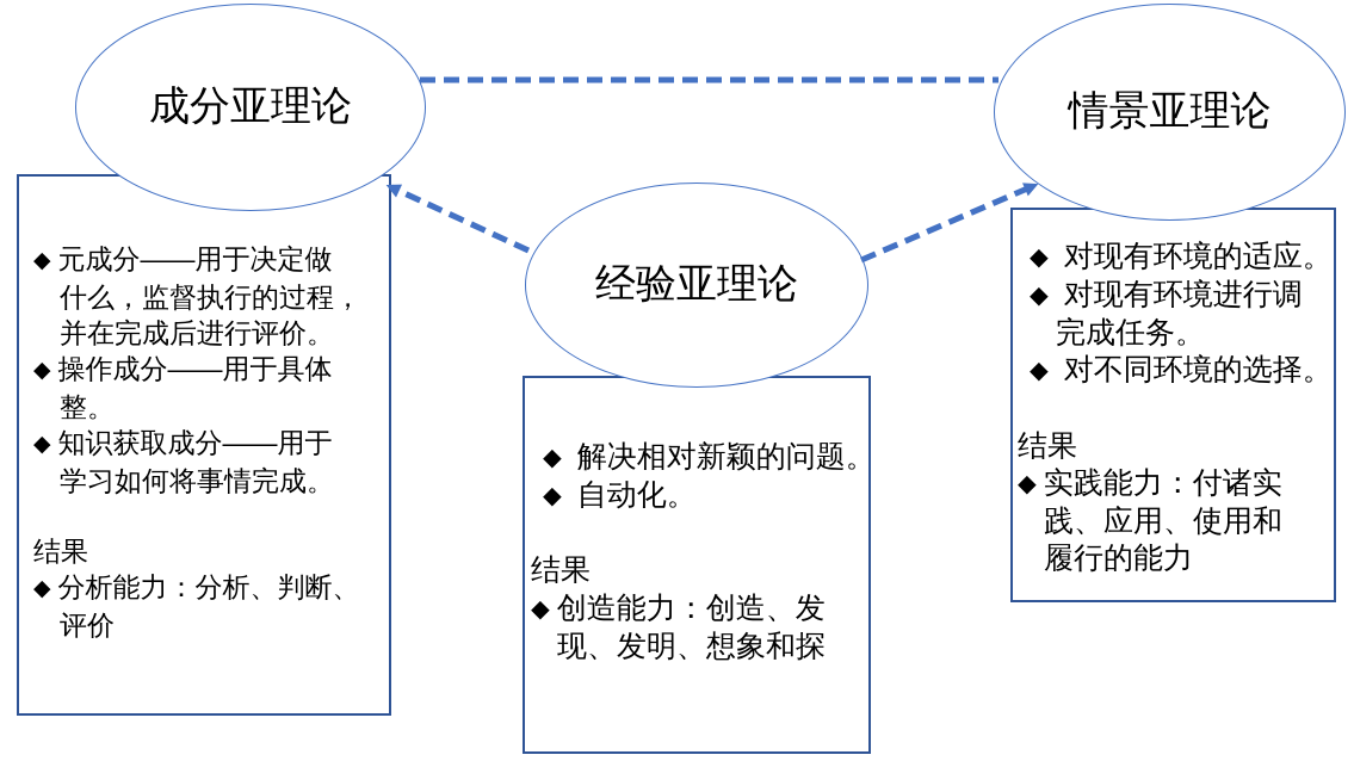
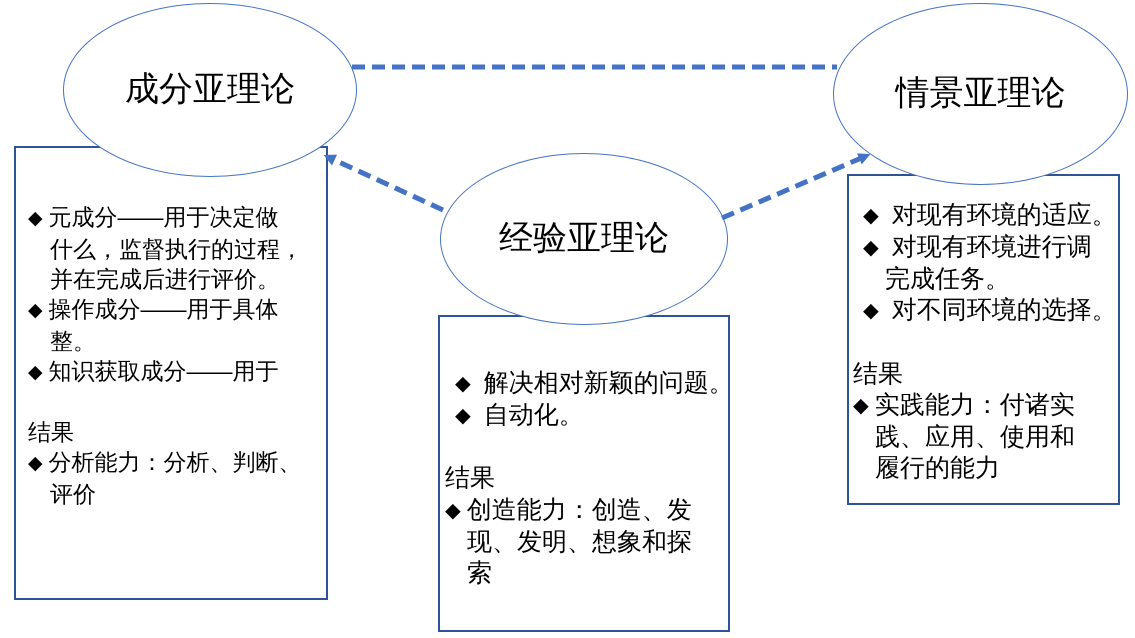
  ◆ 元成分——用于决定做
  什么，监督执行的过程，
  并在完成后进行评价。
  ◆ 操作成分——用于具体
  整。
  ◆ 知识获取成分——用于
- 学习如何将事情完成。
  结果
  ◆ 分析能力：分析、判断、
  评价
  ◆ 解决相对新颖的问题。
  ◆ 自动化。
  结果
  ◆ 创造能力：创造、发
  现、发明、想象和探
+ 索
  ◆ 对现有环境的适应。
  ◆ 对现有环境进行调
  完成任务。
  ◆ 对不同环境的选择。
  结果
  ◆ 实践能力：付诸实
  践、应用、使用和
  履行的能力
  成分亚理论
  经验亚理论
  情景亚理论
